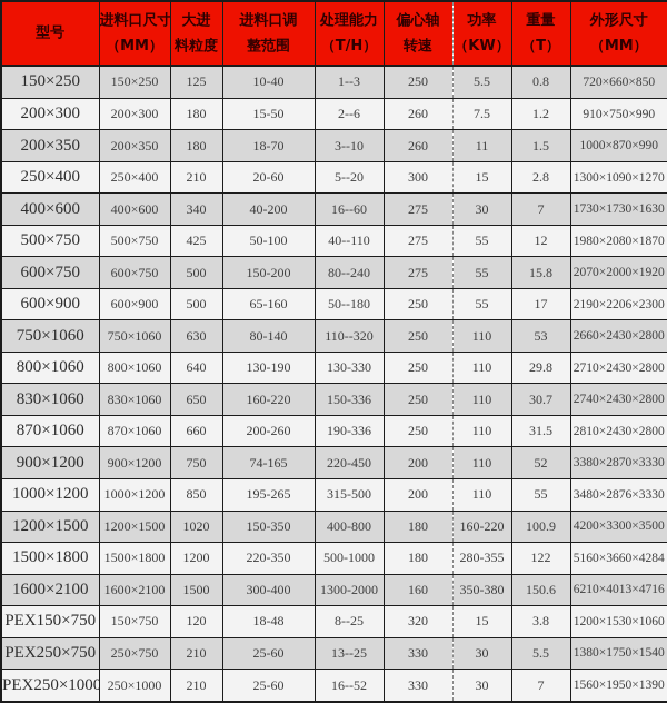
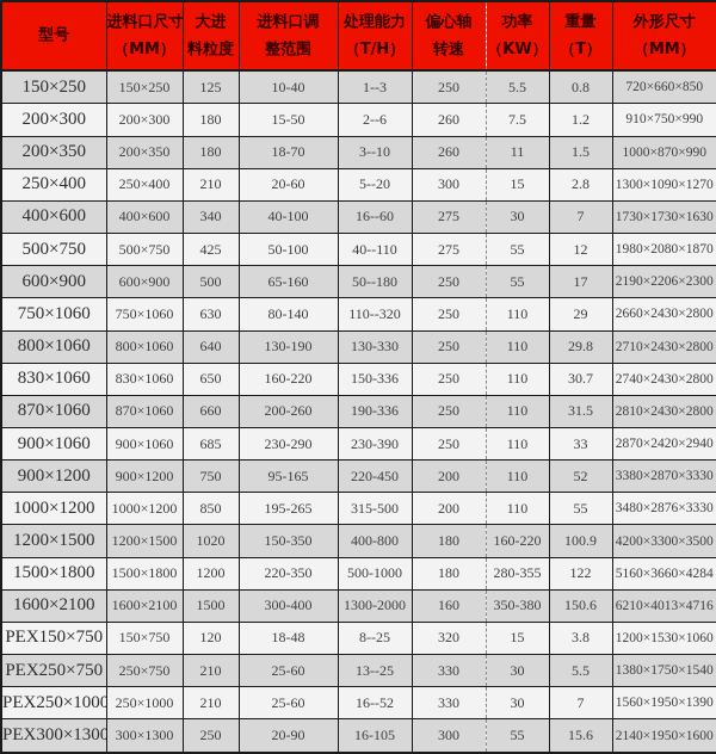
  型号	进料口尺寸（MM）	大进料粒度	进料口调整范围	处理能力（T/H）	偏心轴转速	功率（KW）	重量（T）	外形尺寸（MM）
  150×250	150×250	125	10-40	1--3	250	5.5	0.8	720×660×850
  200×300	200×300	180	15-50	2--6	260	7.5	1.2	910×750×990
  200×350	200×350	180	18-70	3--10	260	11	1.5	1000×870×990
  250×400	250×400	210	20-60	5--20	300	15	2.8	1300×1090×1270
- 400×600	400×600	340	40-200	16--60	275	30	7	1730×1730×1630
+ 400×600	400×600	340	40-100	16--60	275	30	7	1730×1730×1630
  500×750	500×750	425	50-100	40--110	275	55	12	1980×2080×1870
- 600×750	600×750	500	150-200	80--240	275	55	15.8	2070×2000×1920
  600×900	600×900	500	65-160	50--180	250	55	17	2190×2206×2300
- 750×1060	750×1060	630	80-140	110--320	250	110	53	2660×2430×2800
+ 750×1060	750×1060	630	80-140	110--320	250	110	29	2660×2430×2800
  800×1060	800×1060	640	130-190	130-330	250	110	29.8	2710×2430×2800
  830×1060	830×1060	650	160-220	150-336	250	110	30.7	2740×2430×2800
  870×1060	870×1060	660	200-260	190-336	250	110	31.5	2810×2430×2800
+ 900×1060	900×1060	685	230-290	230-390	250	110	33	2870×2420×2940
- 900×1200	900×1200	750	74-165	220-450	200	110	52	3380×2870×3330
+ 900×1200	900×1200	750	95-165	220-450	200	110	52	3380×2870×3330
  1000×1200	1000×1200	850	195-265	315-500	200	110	55	3480×2876×3330
  1200×1500	1200×1500	1020	150-350	400-800	180	160-220	100.9	4200×3300×3500
  1500×1800	1500×1800	1200	220-350	500-1000	180	280-355	122	5160×3660×4284
  1600×2100	1600×2100	1500	300-400	1300-2000	160	350-380	150.6	6210×4013×4716
  PEX150×750	150×750	120	18-48	8--25	320	15	3.8	1200×1530×1060
  PEX250×750	250×750	210	25-60	13--25	330	30	5.5	1380×1750×1540
  PEX250×1000	250×1000	210	25-60	16--52	330	30	7	1560×1950×1390
+ PEX300×1300	300×1300	250	20-90	16-105	300	55	15.6	2140×1950×1600
